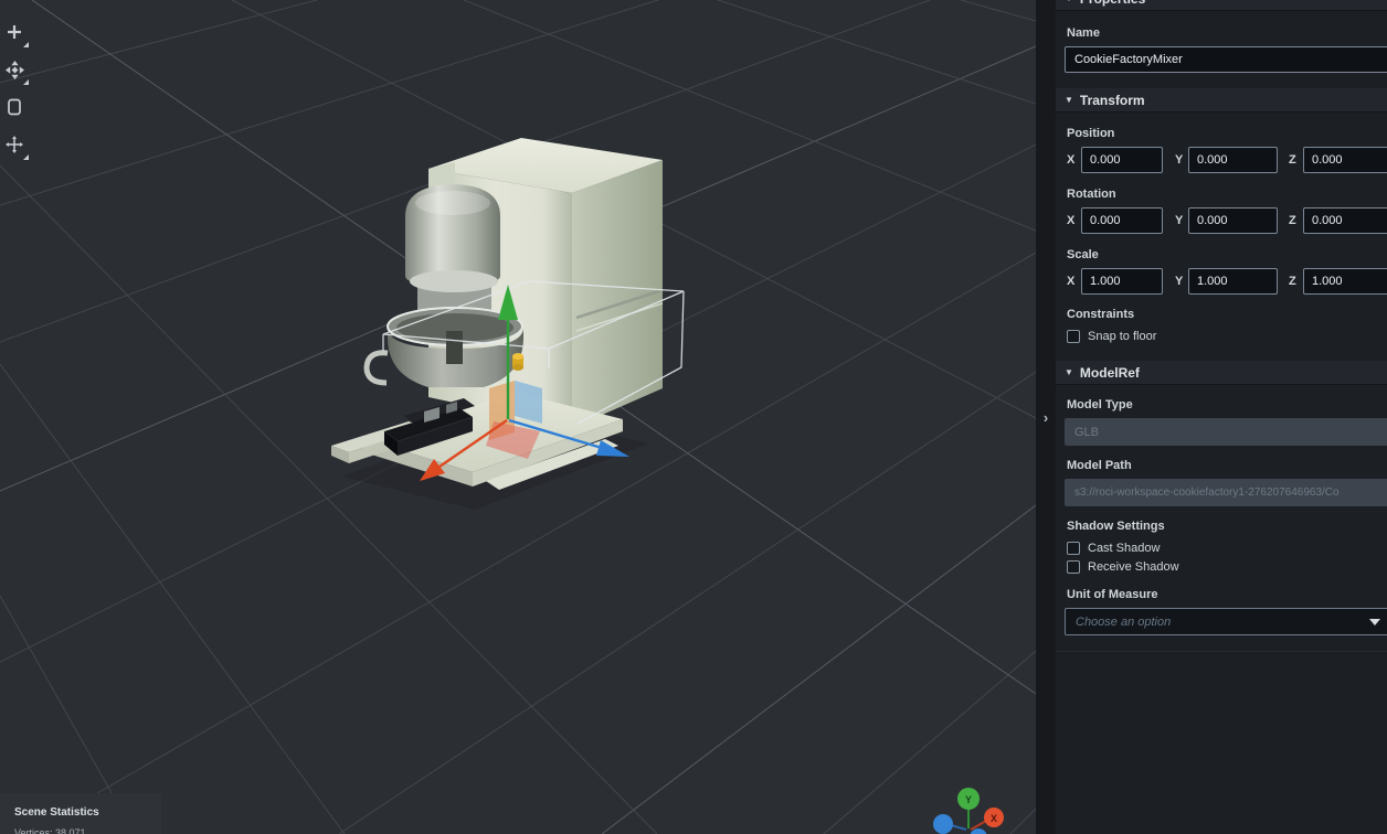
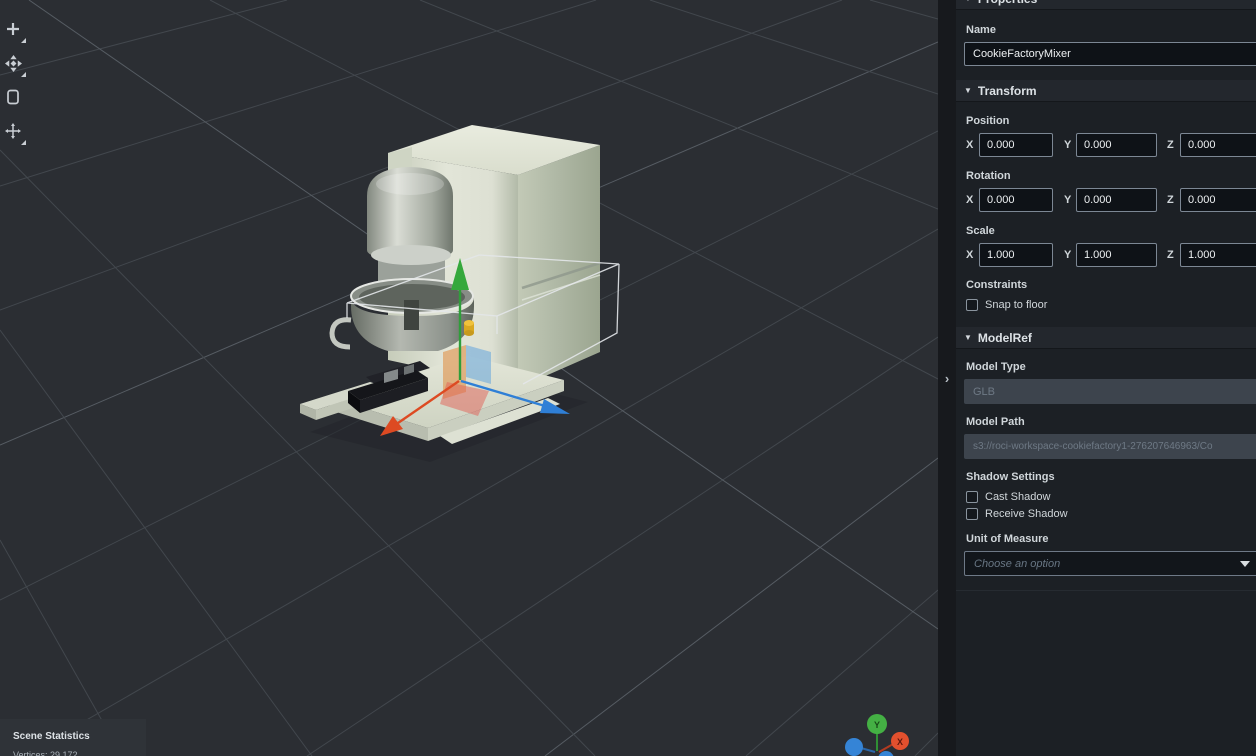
  Y
  X
  Scene Statistics
- Vertices: 38,071
+ Vertices: 29,172
  ›
  Name
  CookieFactoryMixer
  ▼
  Transform
  Position
  X
  0.000
  Y
  0.000
  Z
  0.000
  Rotation
  X
  0.000
  Y
  0.000
  Z
  0.000
  Scale
  X
  1.000
  Y
  1.000
  Z
  1.000
  Constraints
  Snap to floor
  ▼
  ModelRef
  Model Type
  GLB
  Model Path
  s3://roci-workspace-cookiefactory1-276207646963/Co
  Shadow Settings
  Cast Shadow
  Receive Shadow
  Unit of Measure
  Choose an option
